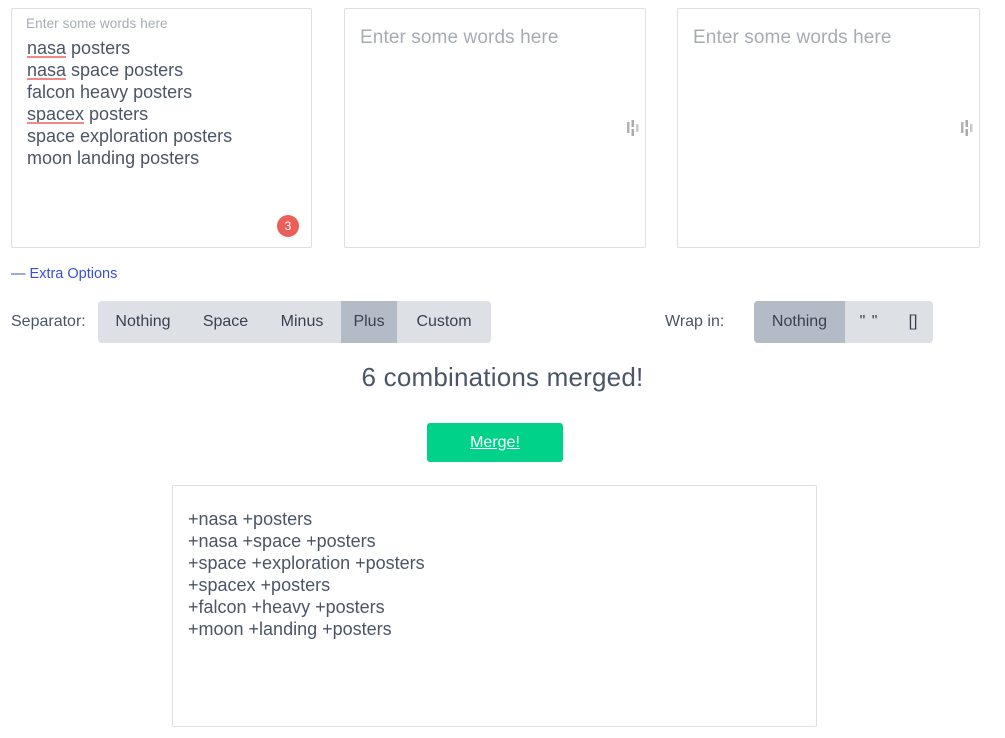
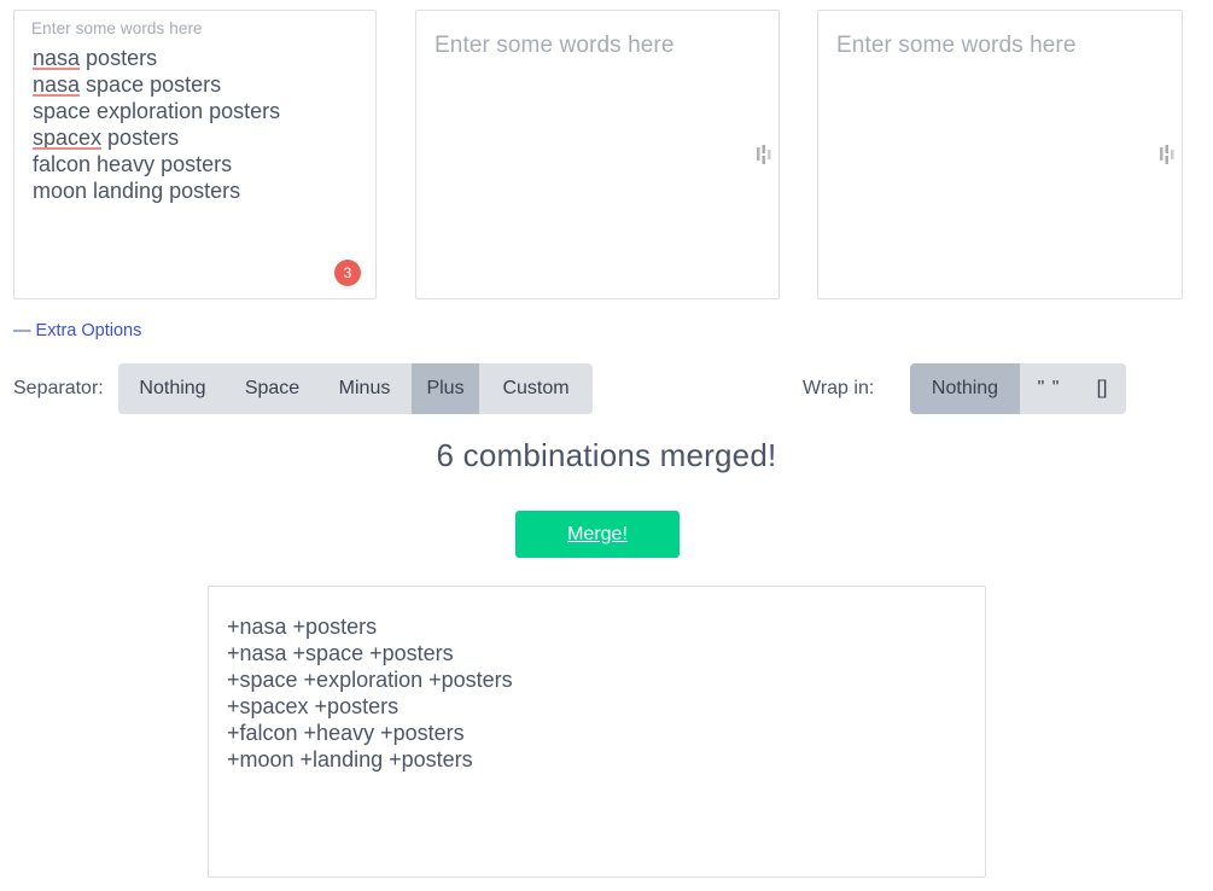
  Enter some words here
  nasa posters
  nasa space posters
- falcon heavy posters
+ space exploration posters
  spacex posters
- space exploration posters
+ falcon heavy posters
  moon landing posters
  3
  Enter some words here
  Enter some words here
  — Extra Options
  Separator:
  Nothing
  Space
  Minus
  Plus
  Custom
  Wrap in:
  Nothing
  " "
  []
  6 combinations merged!
  Merge!
  +nasa +posters
  +nasa +space +posters
  +space +exploration +posters
  +spacex +posters
  +falcon +heavy +posters
  +moon +landing +posters
